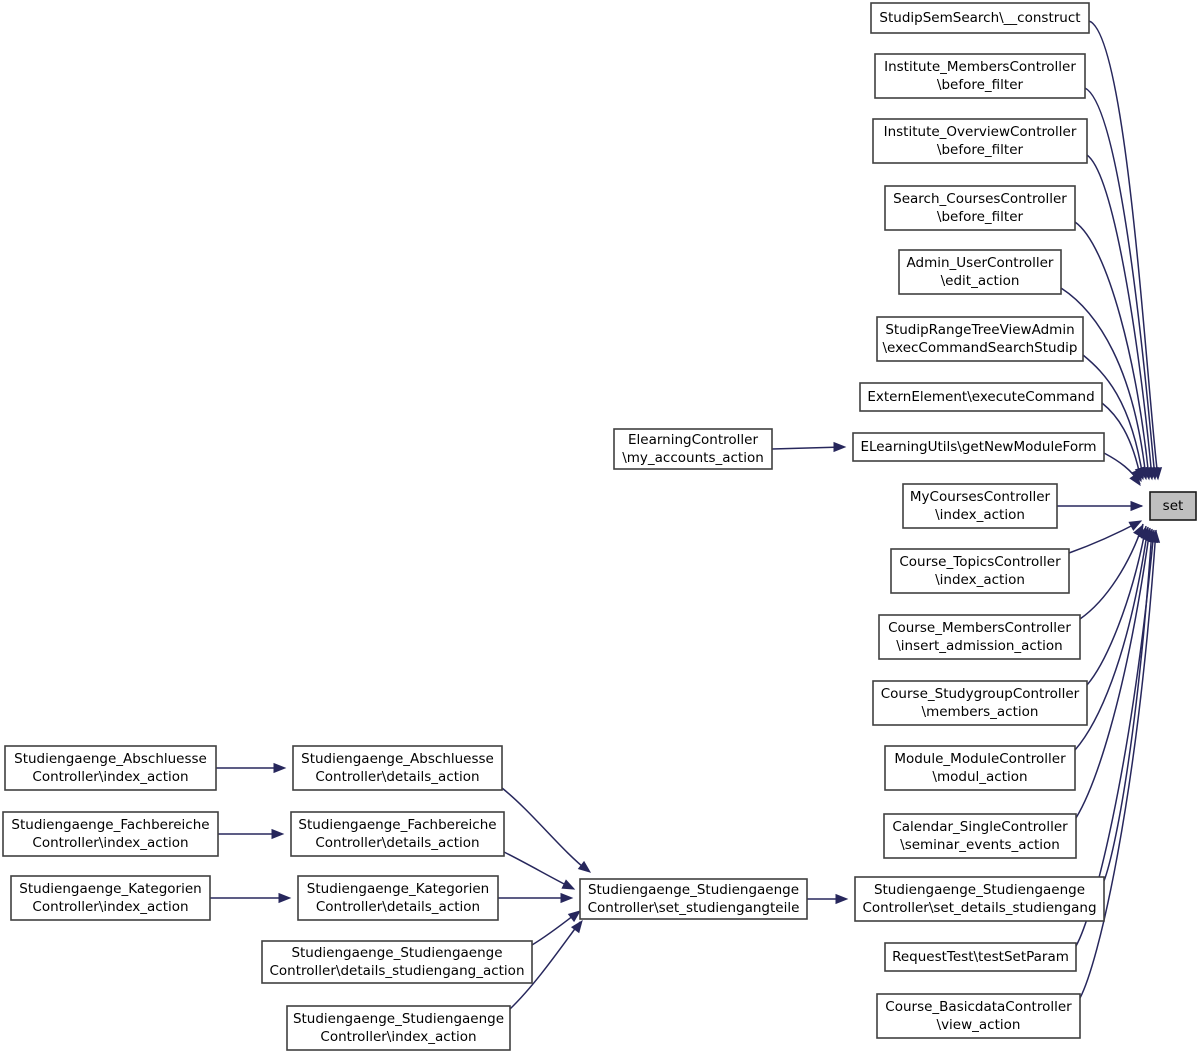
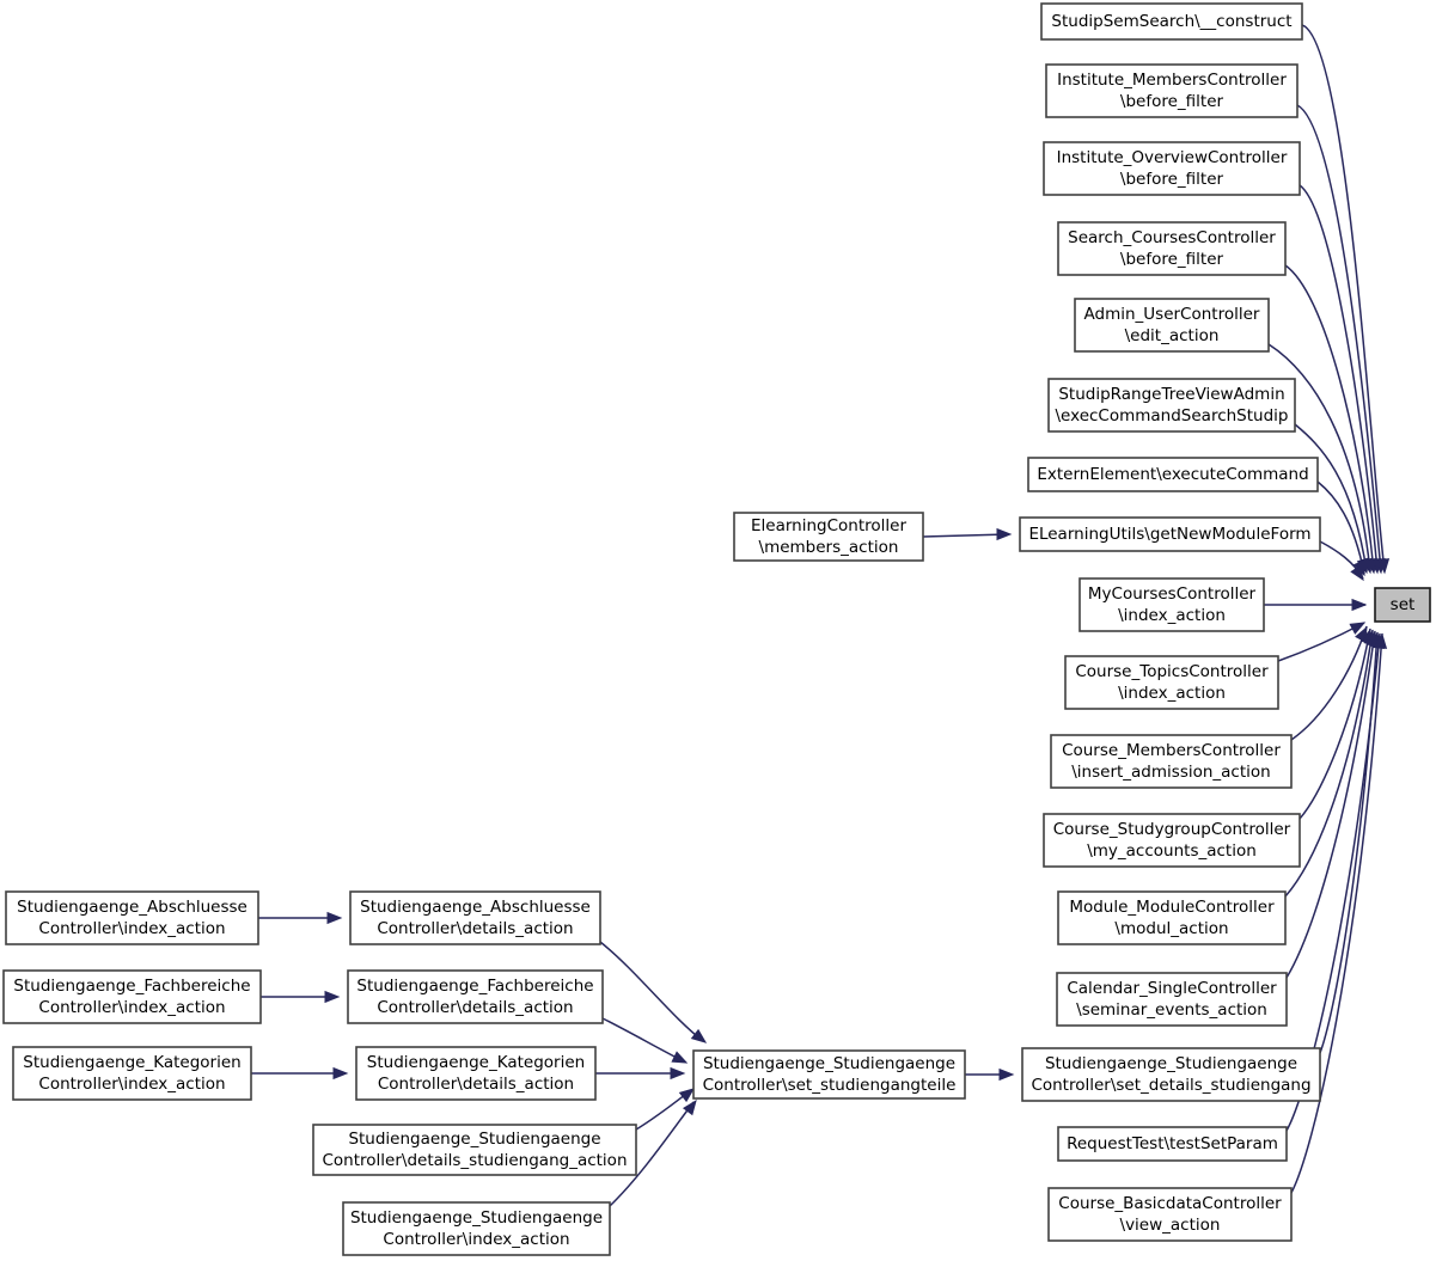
  StudipSemSearch\__construct
  Institute_MembersController
  \before_filter
  Institute_OverviewController
  \before_filter
  Search_CoursesController
  \before_filter
  Admin_UserController
  \edit_action
  StudipRangeTreeViewAdmin
  \execCommandSearchStudip
  ExternElement\executeCommand
  ELearningUtils\getNewModuleForm
  MyCoursesController
  \index_action
  Course_TopicsController
  \index_action
  Course_MembersController
  \insert_admission_action
  Course_StudygroupController
- \members_action
+ \my_accounts_action
  Module_ModuleController
  \modul_action
  Calendar_SingleController
  \seminar_events_action
  Studiengaenge_Studiengaenge
  Controller\set_details_studiengang
  RequestTest\testSetParam
  Course_BasicdataController
  \view_action
  set
  ElearningController
- \my_accounts_action
+ \members_action
  Studiengaenge_Abschluesse
  Controller\index_action
  Studiengaenge_Fachbereiche
  Controller\index_action
  Studiengaenge_Kategorien
  Controller\index_action
  Studiengaenge_Abschluesse
  Controller\details_action
  Studiengaenge_Fachbereiche
  Controller\details_action
  Studiengaenge_Kategorien
  Controller\details_action
  Studiengaenge_Studiengaenge
  Controller\details_studiengang_action
  Studiengaenge_Studiengaenge
  Controller\index_action
  Studiengaenge_Studiengaenge
  Controller\set_studiengangteile
